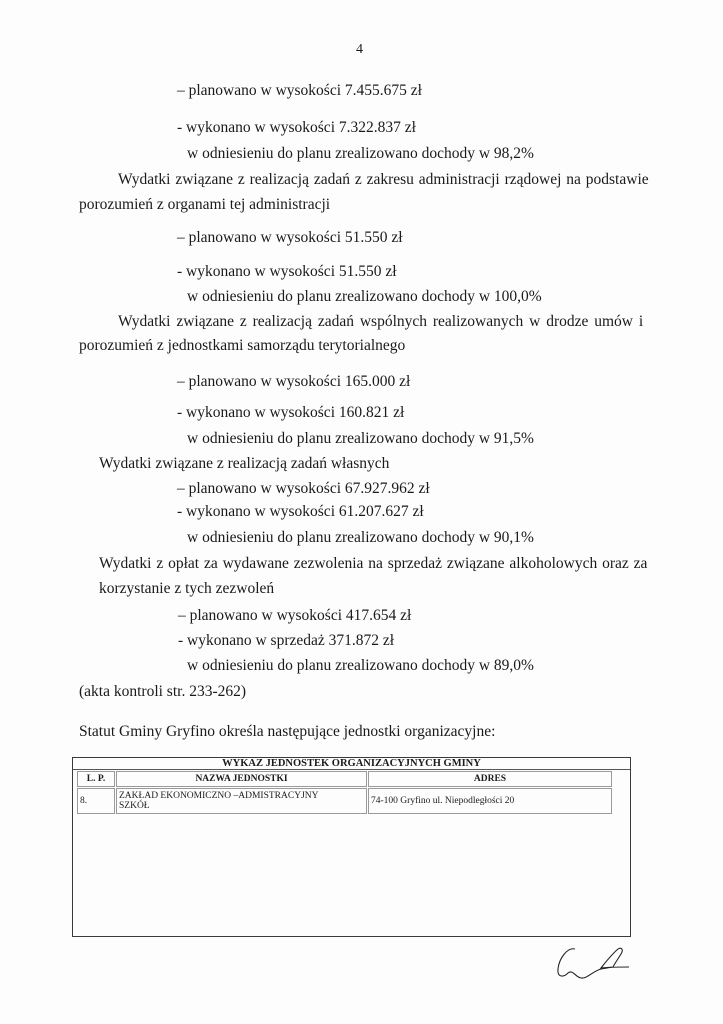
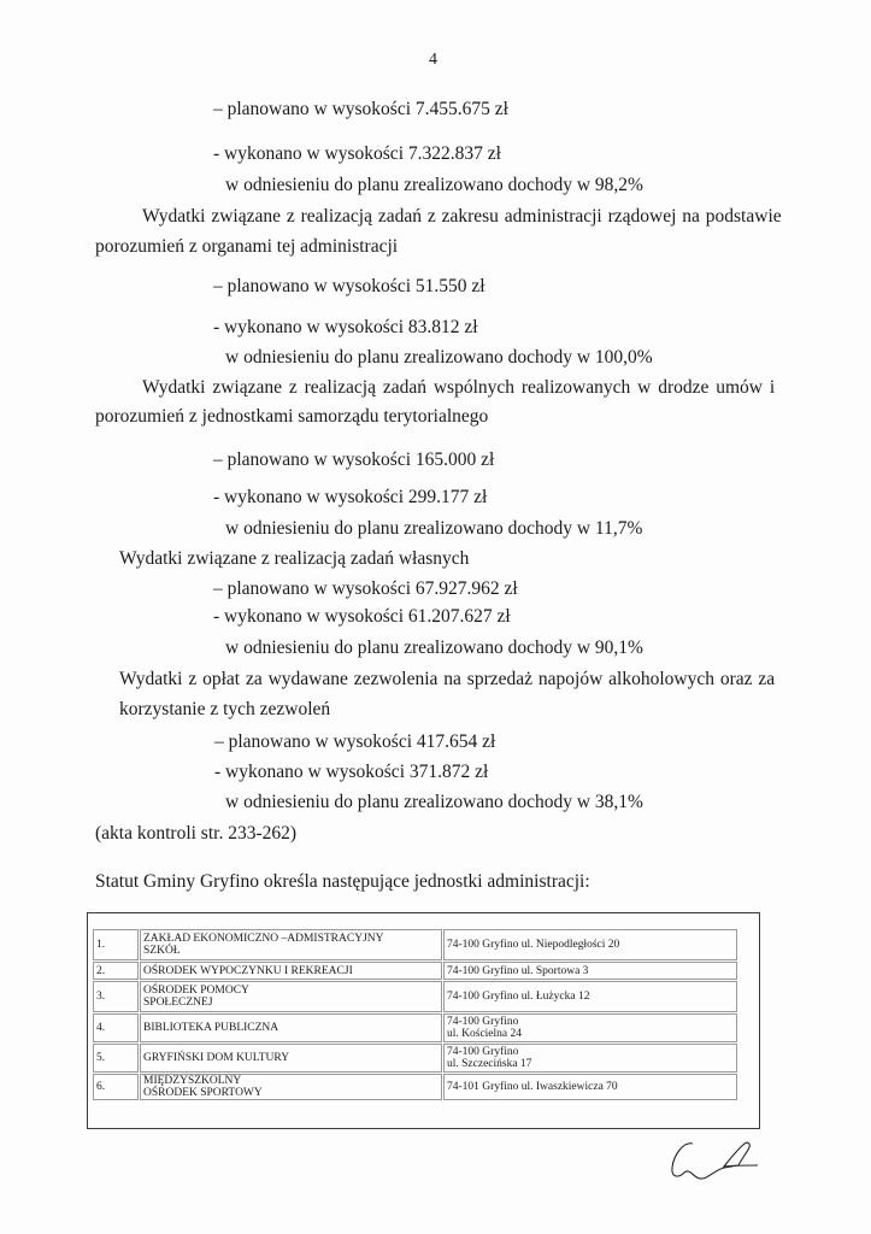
  4
  – planowano w wysokości 7.455.675 zł
  - wykonano w wysokości 7.322.837 zł
  w odniesieniu do planu zrealizowano dochody w 98,2%
  Wydatki związane z realizacją zadań z zakresu administracji rządowej na podstawie
  porozumień z organami tej administracji
  – planowano w wysokości 51.550 zł
- - wykonano w wysokości 51.550 zł
+ - wykonano w wysokości 83.812 zł
  w odniesieniu do planu zrealizowano dochody w 100,0%
  Wydatki związane z realizacją zadań wspólnych realizowanych w drodze umów i
  porozumień z jednostkami samorządu terytorialnego
  – planowano w wysokości 165.000 zł
- - wykonano w wysokości 160.821 zł
+ - wykonano w wysokości 299.177 zł
- w odniesieniu do planu zrealizowano dochody w 91,5%
+ w odniesieniu do planu zrealizowano dochody w 11,7%
  Wydatki związane z realizacją zadań własnych
  – planowano w wysokości 67.927.962 zł
  - wykonano w wysokości 61.207.627 zł
  w odniesieniu do planu zrealizowano dochody w 90,1%
- Wydatki z opłat za wydawane zezwolenia na sprzedaż związane alkoholowych oraz za
+ Wydatki z opłat za wydawane zezwolenia na sprzedaż napojów alkoholowych oraz za
  korzystanie z tych zezwoleń
  – planowano w wysokości 417.654 zł
- - wykonano w sprzedaż 371.872 zł
+ - wykonano w wysokości 371.872 zł
- w odniesieniu do planu zrealizowano dochody w 89,0%
+ w odniesieniu do planu zrealizowano dochody w 38,1%
  (akta kontroli str. 233-262)
- Statut Gminy Gryfino określa następujące jednostki organizacyjne:
+ Statut Gminy Gryfino określa następujące jednostki administracji:
- WYKAZ JEDNOSTEK ORGANIZACYJNYCH GMINY
- L. P.	NAZWA JEDNOSTKI	ADRES
- 8.	ZAKŁAD EKONOMICZNO –ADMISTRACYJNY SZKÓŁ	74-100 Gryfino ul. Niepodległości 20
+ 1.	ZAKŁAD EKONOMICZNO –ADMISTRACYJNY SZKÓŁ	74-100 Gryfino ul. Niepodległości 20
+ 2.	OŚRODEK WYPOCZYNKU I REKREACJI	74-100 Gryfino ul. Sportowa 3
+ 3.	OŚRODEK POMOCY SPOŁECZNEJ	74-100 Gryfino ul. Łużycka 12
+ 4.	BIBLIOTEKA PUBLICZNA	74-100 Gryfino ul. Kościelna 24
+ 5.	GRYFIŃSKI DOM KULTURY	74-100 Gryfino ul. Szczecińska 17
+ 6.	MIĘDZYSZKOLNY OŚRODEK SPORTOWY	74-101 Gryfino ul. Iwaszkiewicza 70
